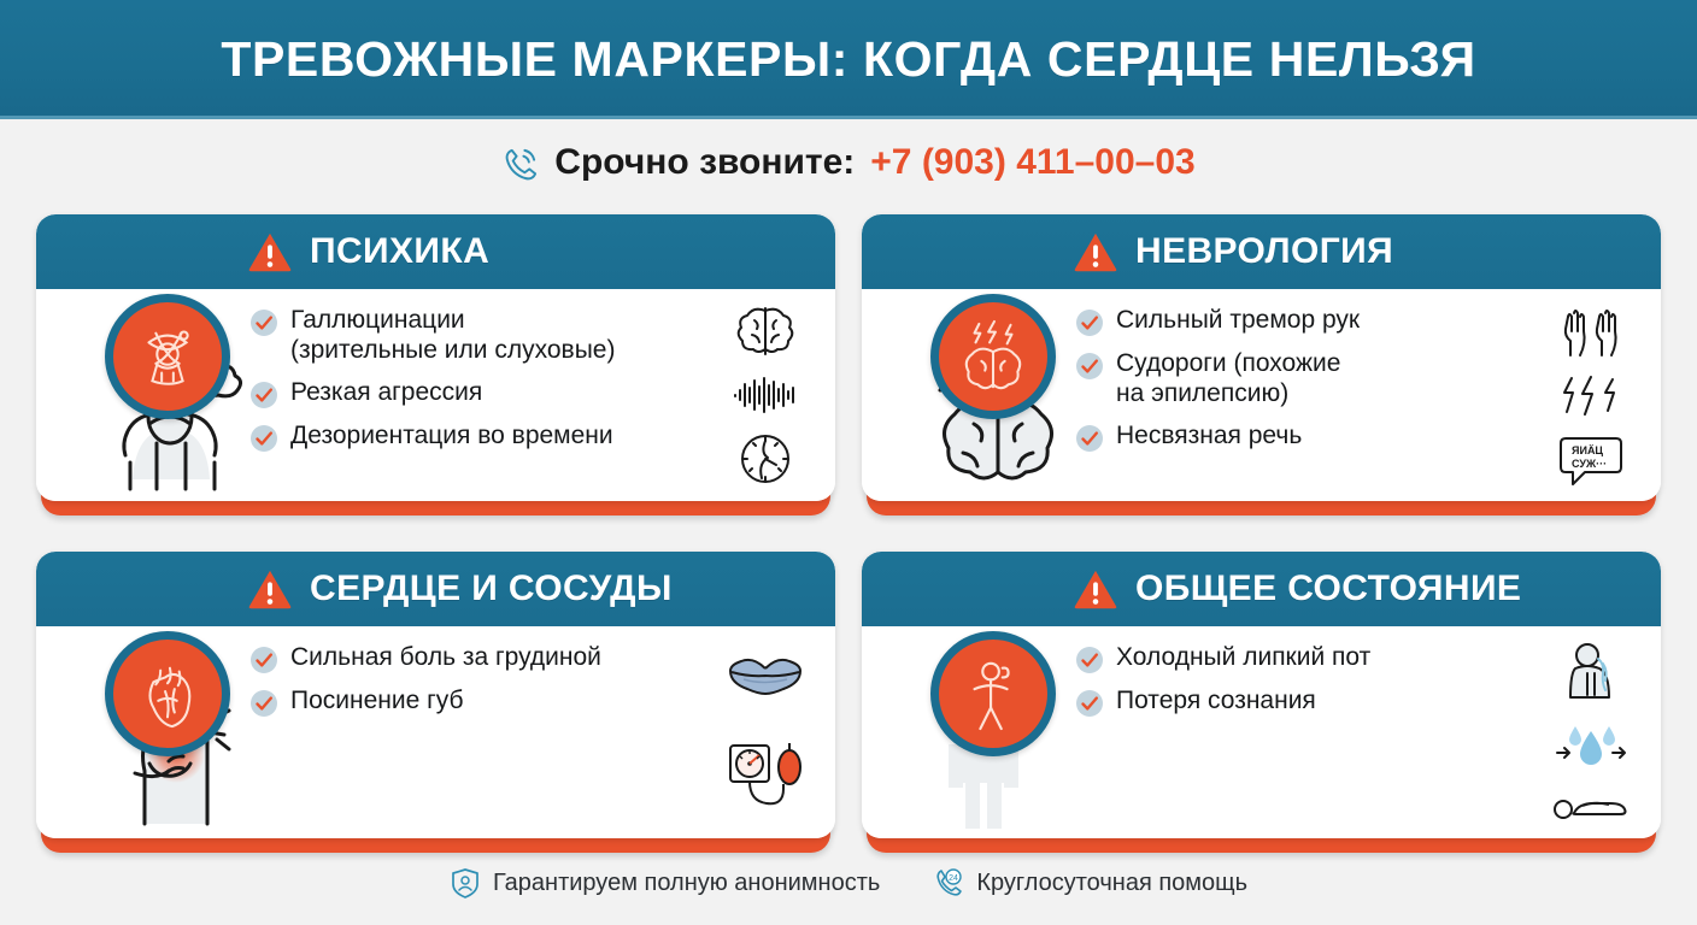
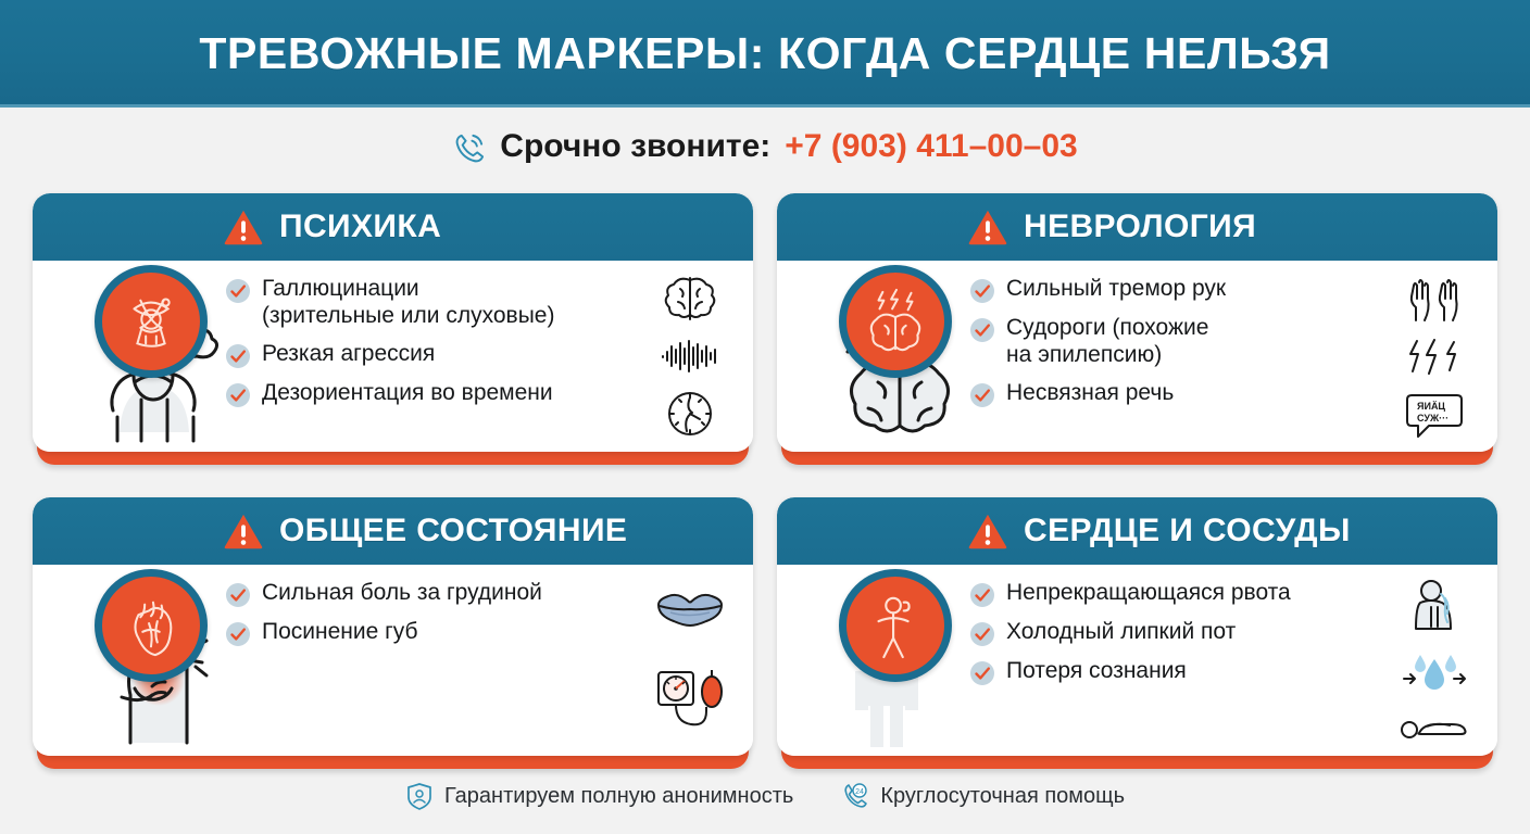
  ТРЕВОЖНЫЕ МАРКЕРЫ: КОГДА СЕРДЦЕ НЕЛЬЗЯ
  Срочно звоните:
  +7 (903) 411–00–03
  ПСИХИКА
  Галлюцинации
  (зрительные или слуховые)
  Резкая агрессия
  Дезориентация во времени
  НЕВРОЛОГИЯ
  Сильный тремор рук
  Судороги (похожие
  на эпилепсию)
  Несвязная речь
  ЯИÄЦ
  СУЖ···
- СЕРДЦЕ И СОСУДЫ
+ ОБЩЕЕ СОСТОЯНИЕ
  Сильная боль за грудиной
  Посинение губ
- ОБЩЕЕ СОСТОЯНИЕ
+ СЕРДЦЕ И СОСУДЫ
+ Непрекращающаяся рвота
  Холодный липкий пот
  Потеря сознания
  Гарантируем полную анонимность
  Круглосуточная помощь
